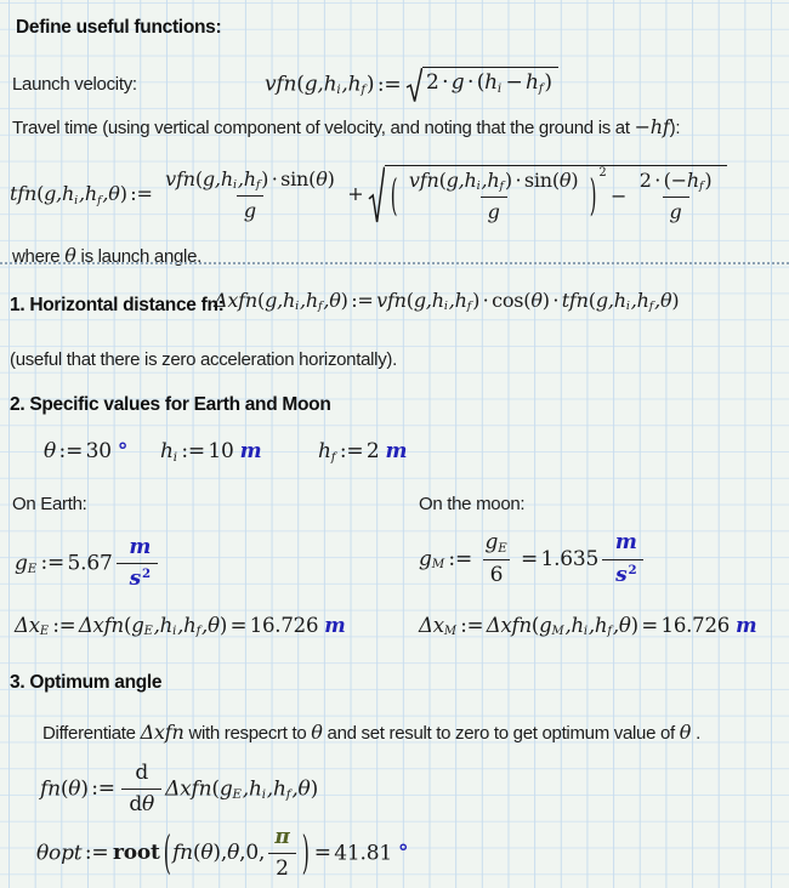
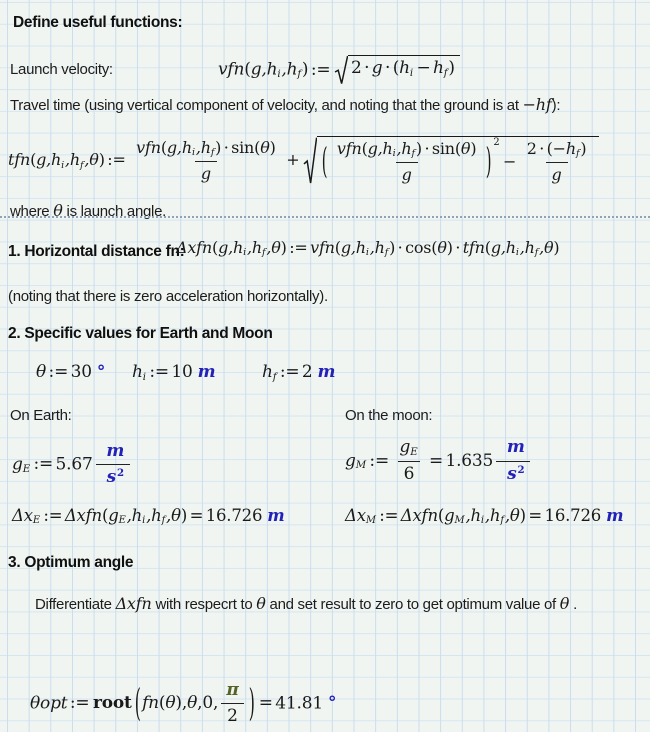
  Define useful functions:
  Launch velocity:
  vfn(g,hi,hf) :=
  2 · g · (hi − hf)
  Travel time (using vertical component of velocity, and noting that the ground is at −hf):
  tfn(g,hi,hf,θ) :=
  vfn(g,hi,hf) · sin(θ)
  g
  +
  (
  vfn(g,hi,hf) · sin(θ)
  g
  )
  2
  −
  2 · (−hf)
  g
  where θ is launch angle.
  1. Horizontal distance fn:
  Δxfn(g,hi,hf,θ) := vfn(g,hi,hf) · cos(θ) · tfn(g,hi,hf,θ)
- (useful that there is zero acceleration horizontally).
+ (noting that there is zero acceleration horizontally).
  2. Specific values for Earth and Moon
  θ := 30 °
  hi := 10 m
  hf := 2 m
  On Earth:
  On the moon:
  gE := 5.67
  m
  s2
  gM :=
  gE
  6
  = 1.635
  m
  s2
  ΔxE:= Δxfn(gE,hi,hf,θ) = 16.726 m
  ΔxM:= Δxfn(gM,hi,hf,θ) = 16.726 m
  3. Optimum angle
  Differentiate Δxfn with respecrt to θ and set result to zero to get optimum value of θ .
- fn(θ) :=
- d
- dθ
- Δxfn(gE,hi,hf,θ)
  θopt := root
  (
  fn
  (
  θ
  )
  ,
  θ
  ,
  0
  ,
  π
  2
  )
  = 41.81 °
